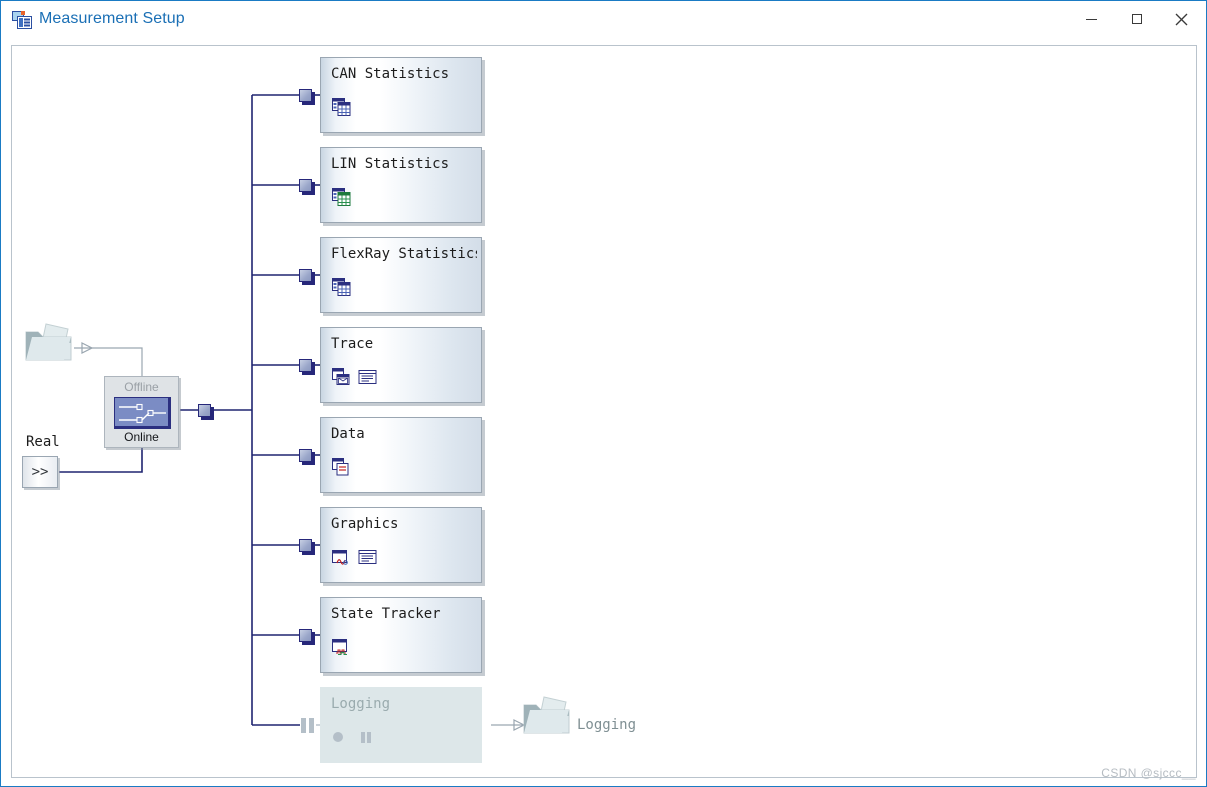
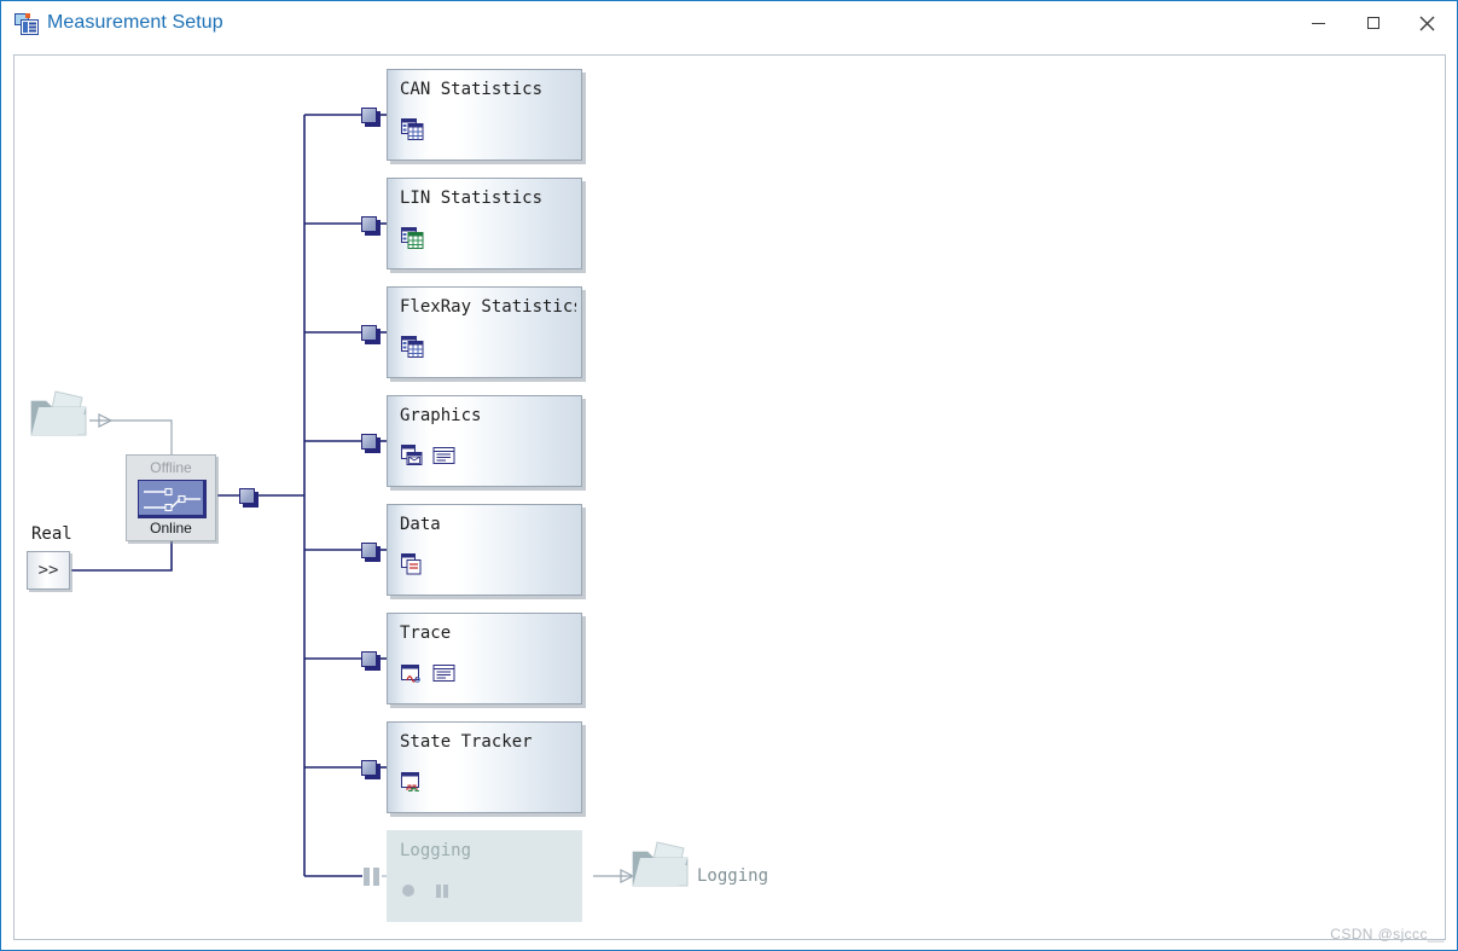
  Measurement Setup
  Real
  >>
  Offline
  Online
  CAN Statistics
  LIN Statistics
  FlexRay Statistic
- Trace
+ Graphics
  Data
- Graphics
+ Trace
  State Tracker
  Logging
  Logging
  CSDN @sjccc__
